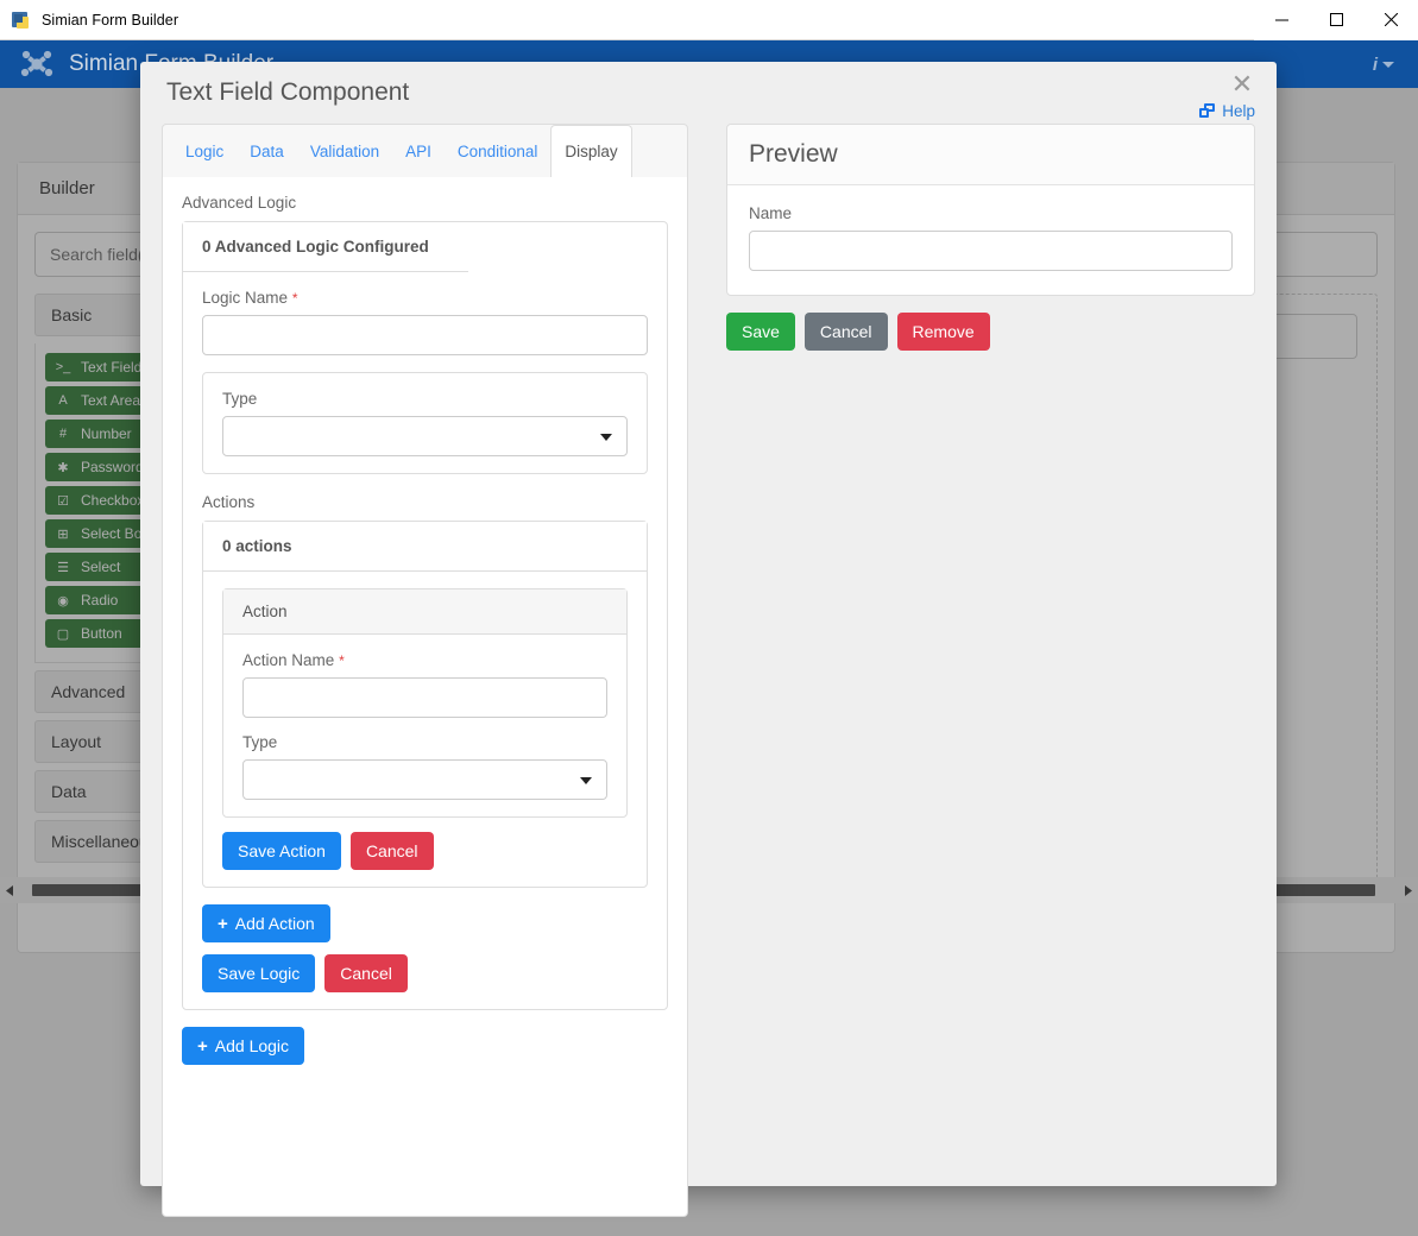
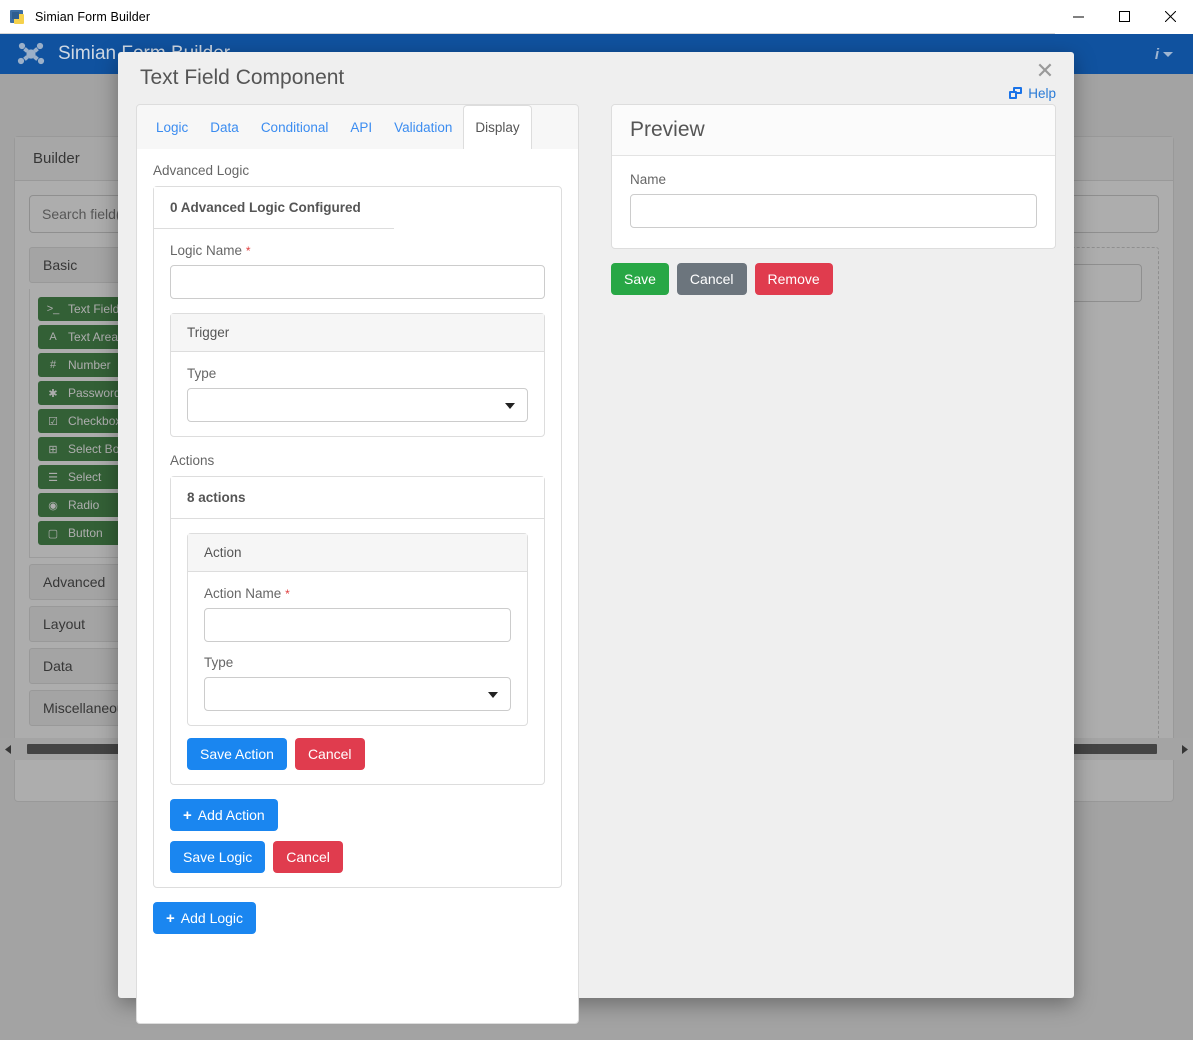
  Simian Form Builder
  i
  Builder
  Search field
  Basic
  >_
  Text Field
  A
  Text Area
  #
  Number
  ✱
  Passwor
  ☑
  Checkbo
  ⊞
  Select Bo
  ☰
  Select
  ◉
  Radio
  ▢
  Button
  Advanced
  Layout
  Data
  Miscellaneo
  Text Field Component
  ✕
  Help
  Logic
  Data
- Validation
+ Conditional
  API
- Conditional
+ Validation
  Display
  Advanced Logic
  0 Advanced Logic Configured
  Logic Name *
+ Trigger
  Type
  Actions
- 0 actions
+ 8 actions
  Action
  Action Name *
  Type
  Save Action
  Cancel
  +
  Add Action
  Save Logic
  Cancel
  +
  Add Logic
  Preview
  Name
  Save
  Cancel
  Remove
